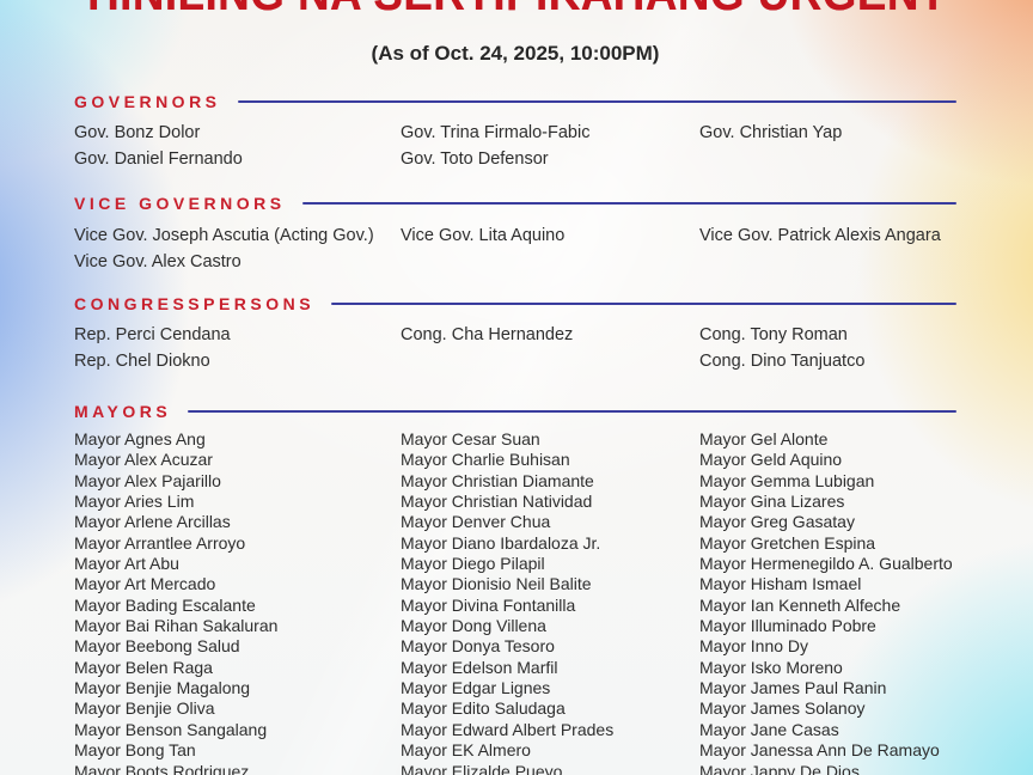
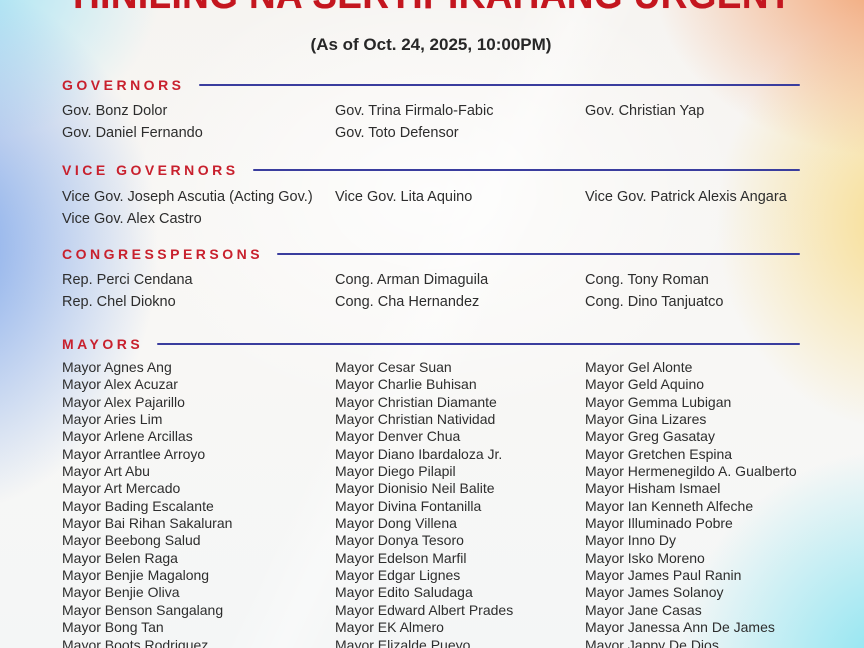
  (As of Oct. 24, 2025, 10:00PM)
  GOVERNORS
  Gov. Bonz Dolor
  Gov. Daniel Fernando
  Gov. Trina Firmalo-Fabic
  Gov. Toto Defensor
  Gov. Christian Yap
  VICE GOVERNORS
  Vice Gov. Joseph Ascutia (Acting Gov.)
  Vice Gov. Alex Castro
  Vice Gov. Lita Aquino
  Vice Gov. Patrick Alexis Angara
  CONGRESSPERSONS
  Rep. Perci Cendana
  Rep. Chel Diokno
+ Cong. Arman Dimaguila
  Cong. Cha Hernandez
  Cong. Tony Roman
  Cong. Dino Tanjuatco
  MAYORS
  Mayor Agnes Ang
  Mayor Alex Acuzar
  Mayor Alex Pajarillo
  Mayor Aries Lim
  Mayor Arlene Arcillas
  Mayor Arrantlee Arroyo
  Mayor Art Abu
  Mayor Art Mercado
  Mayor Bading Escalante
  Mayor Bai Rihan Sakaluran
  Mayor Beebong Salud
  Mayor Belen Raga
  Mayor Benjie Magalong
  Mayor Benjie Oliva
  Mayor Benson Sangalang
  Mayor Bong Tan
  Mayor Boots Rodriguez
  Mayor Cesar Suan
  Mayor Charlie Buhisan
  Mayor Christian Diamante
  Mayor Christian Natividad
  Mayor Denver Chua
  Mayor Diano Ibardaloza Jr.
  Mayor Diego Pilapil
  Mayor Dionisio Neil Balite
  Mayor Divina Fontanilla
  Mayor Dong Villena
  Mayor Donya Tesoro
  Mayor Edelson Marfil
  Mayor Edgar Lignes
  Mayor Edito Saludaga
  Mayor Edward Albert Prades
  Mayor EK Almero
  Mayor Elizalde Pueyo
  Mayor Gel Alonte
  Mayor Geld Aquino
  Mayor Gemma Lubigan
  Mayor Gina Lizares
  Mayor Greg Gasatay
  Mayor Gretchen Espina
  Mayor Hermenegildo A. Gualberto
  Mayor Hisham Ismael
  Mayor Ian Kenneth Alfeche
  Mayor Illuminado Pobre
  Mayor Inno Dy
  Mayor Isko Moreno
  Mayor James Paul Ranin
  Mayor James Solanoy
  Mayor Jane Casas
- Mayor Janessa Ann De Ramayo
+ Mayor Janessa Ann De James
  Mayor Jappy De Dios
